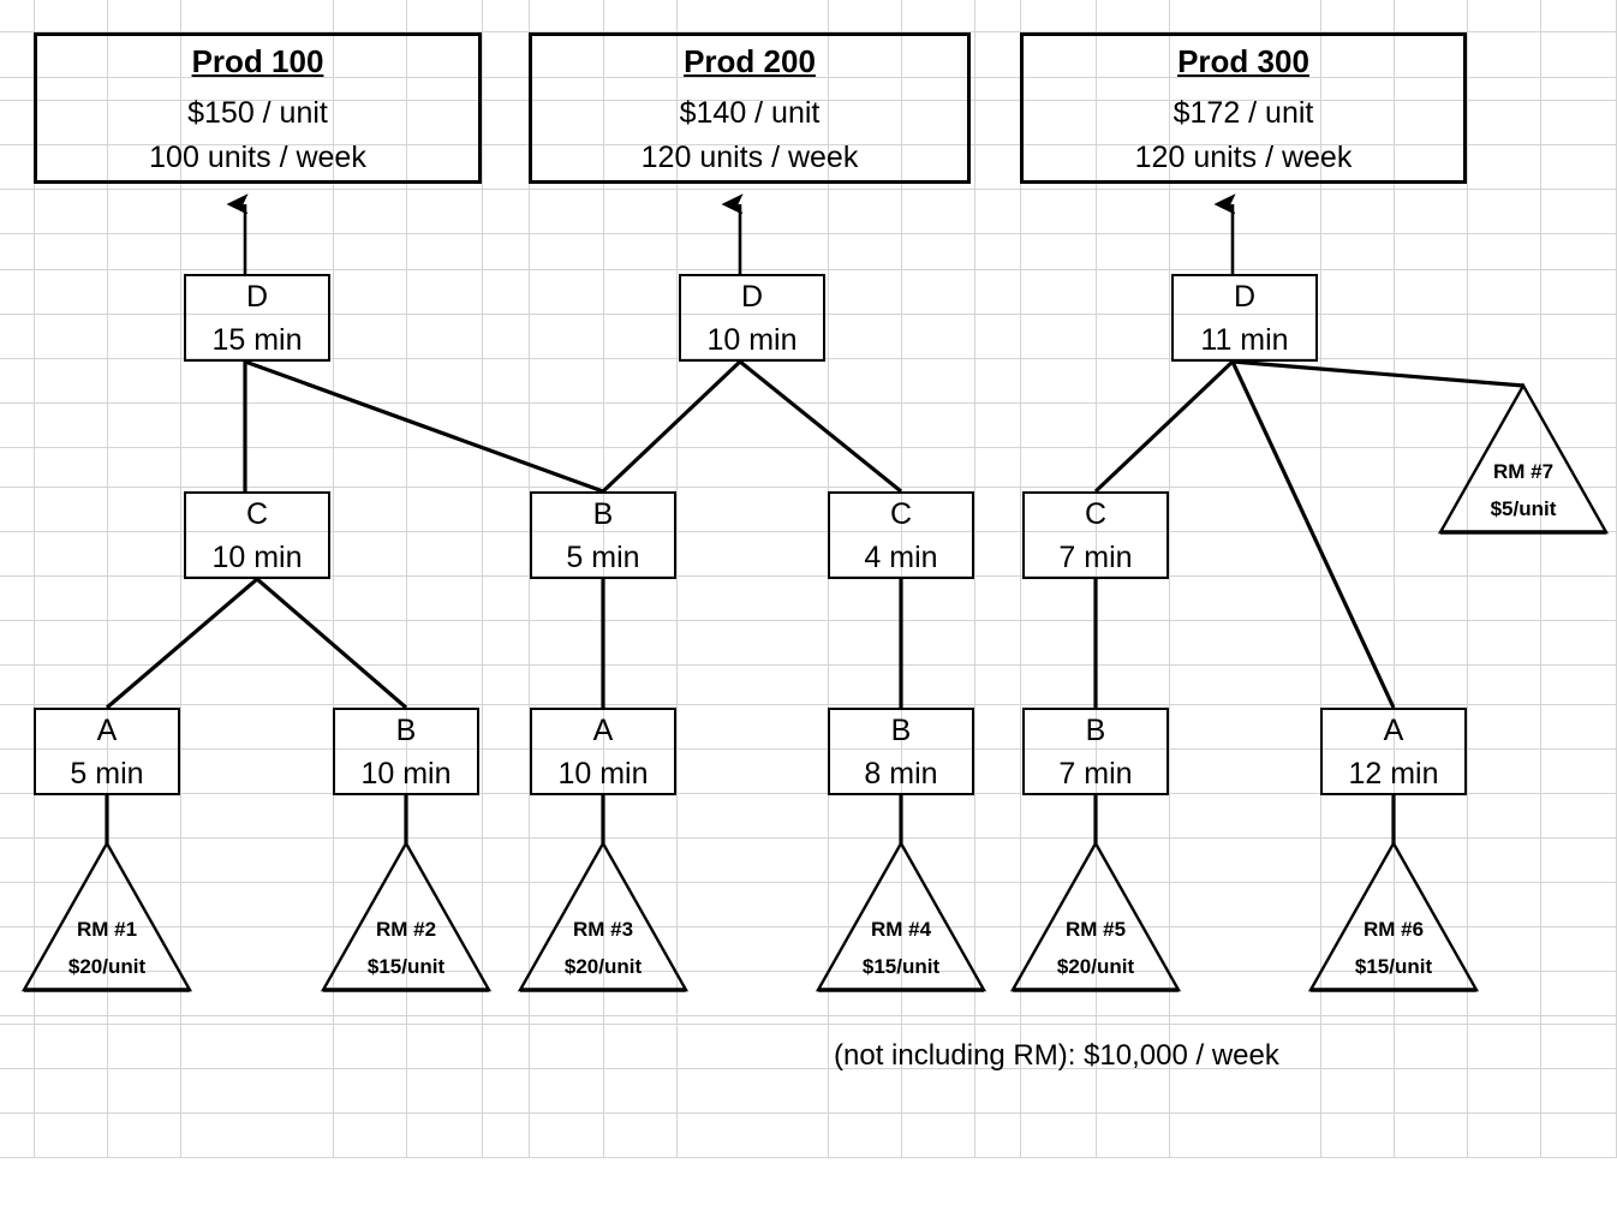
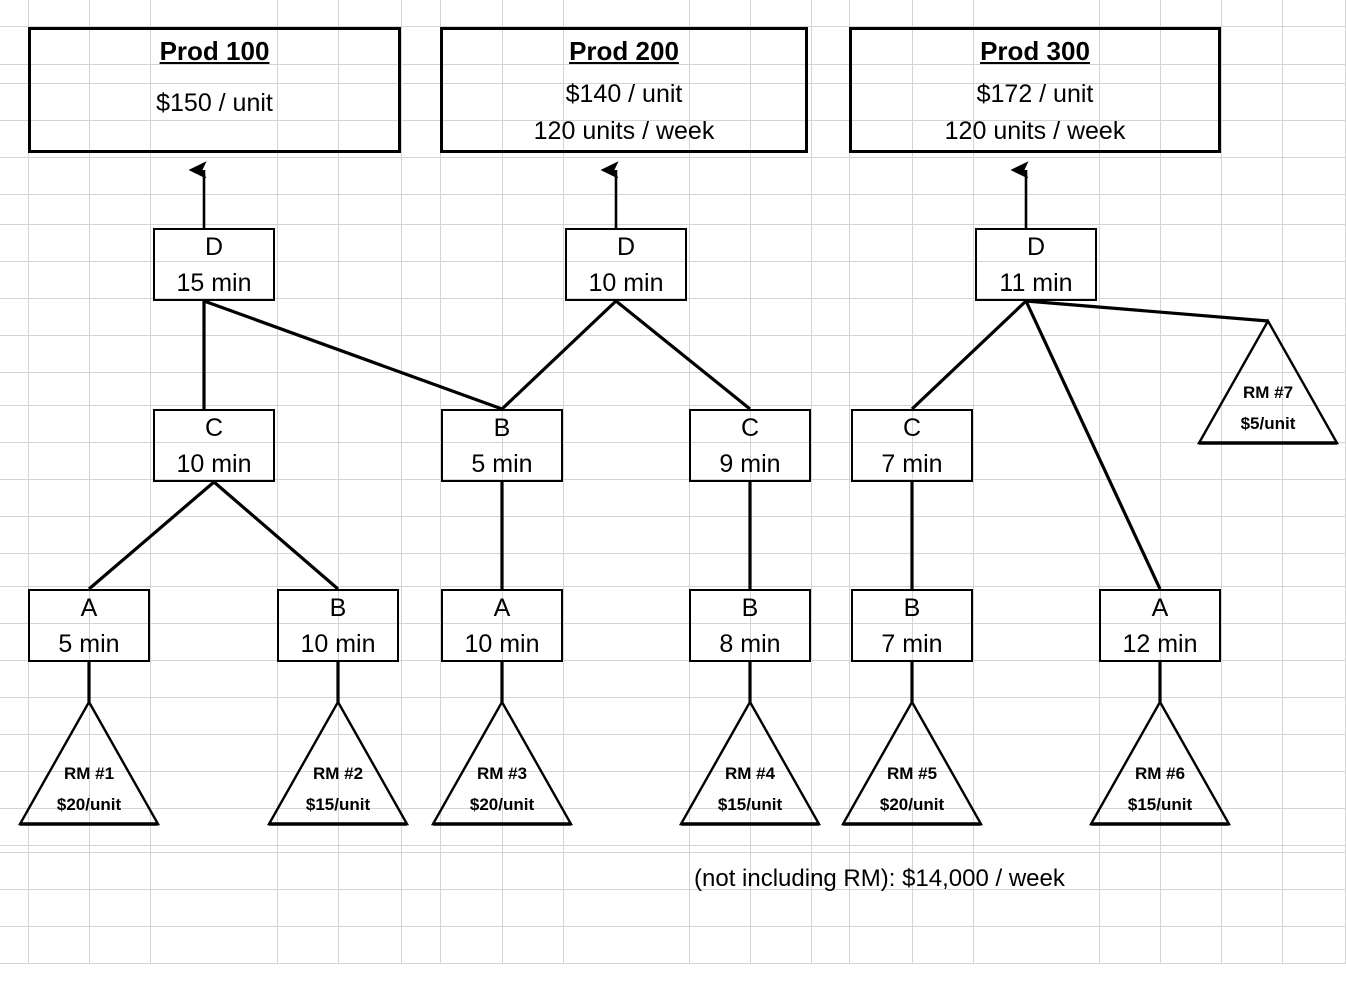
  Prod 100
  $150 / unit
- 100 units / week
  Prod 200
  $140 / unit
  120 units / week
  Prod 300
  $172 / unit
  120 units / week
  D
  15 min
  C
  10 min
  A
  5 min
  B
  10 min
  D
  10 min
  B
  5 min
  C
- 4 min
+ 9 min
  A
  10 min
  B
  8 min
  D
  11 min
  C
  7 min
  B
  7 min
  A
  12 min
  RM #1
  $20/unit
  RM #2
  $15/unit
  RM #3
  $20/unit
  RM #4
  $15/unit
  RM #5
  $20/unit
  RM #6
  $15/unit
  RM #7
  $5/unit
- (not including RM): $10,000 / week
+ (not including RM): $14,000 / week
